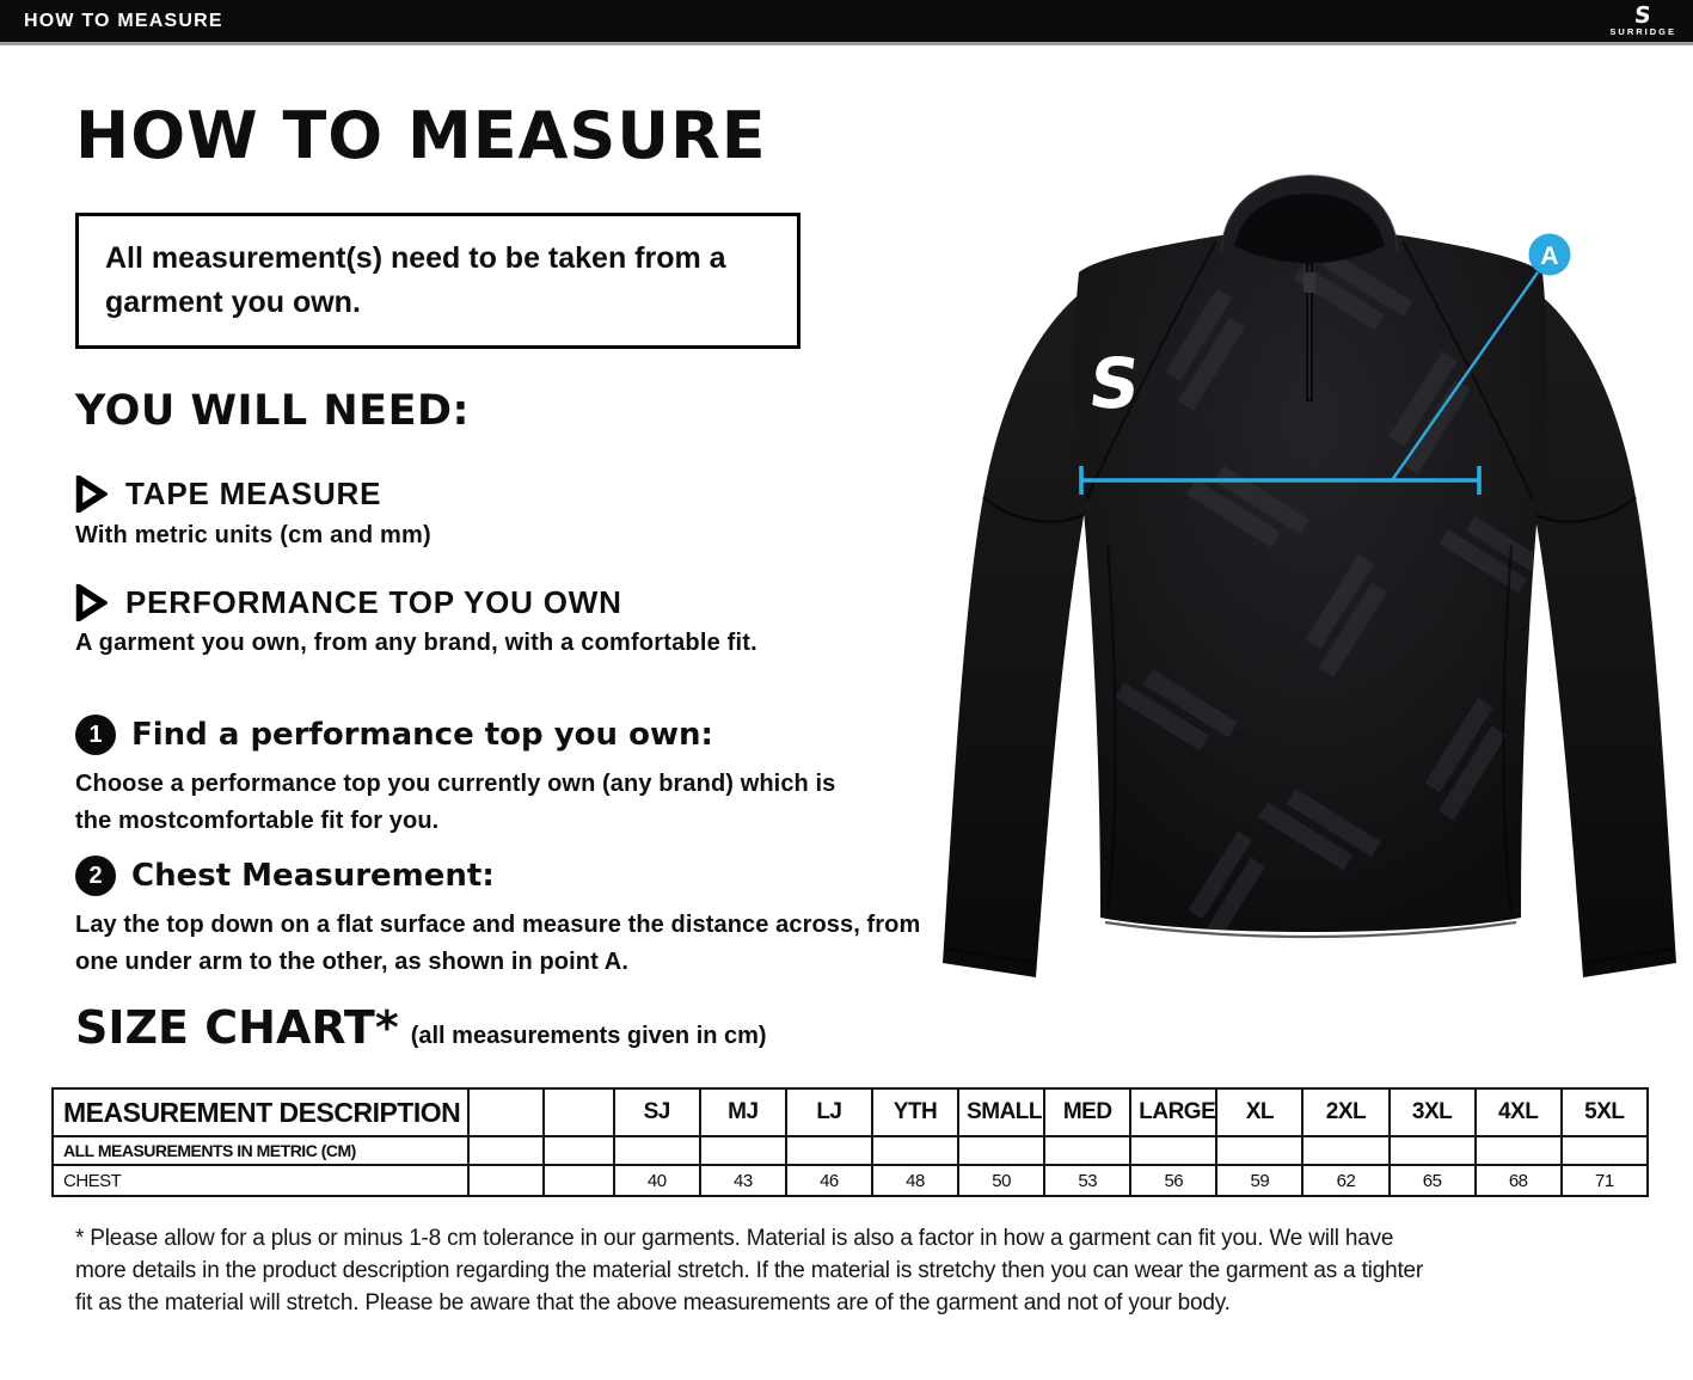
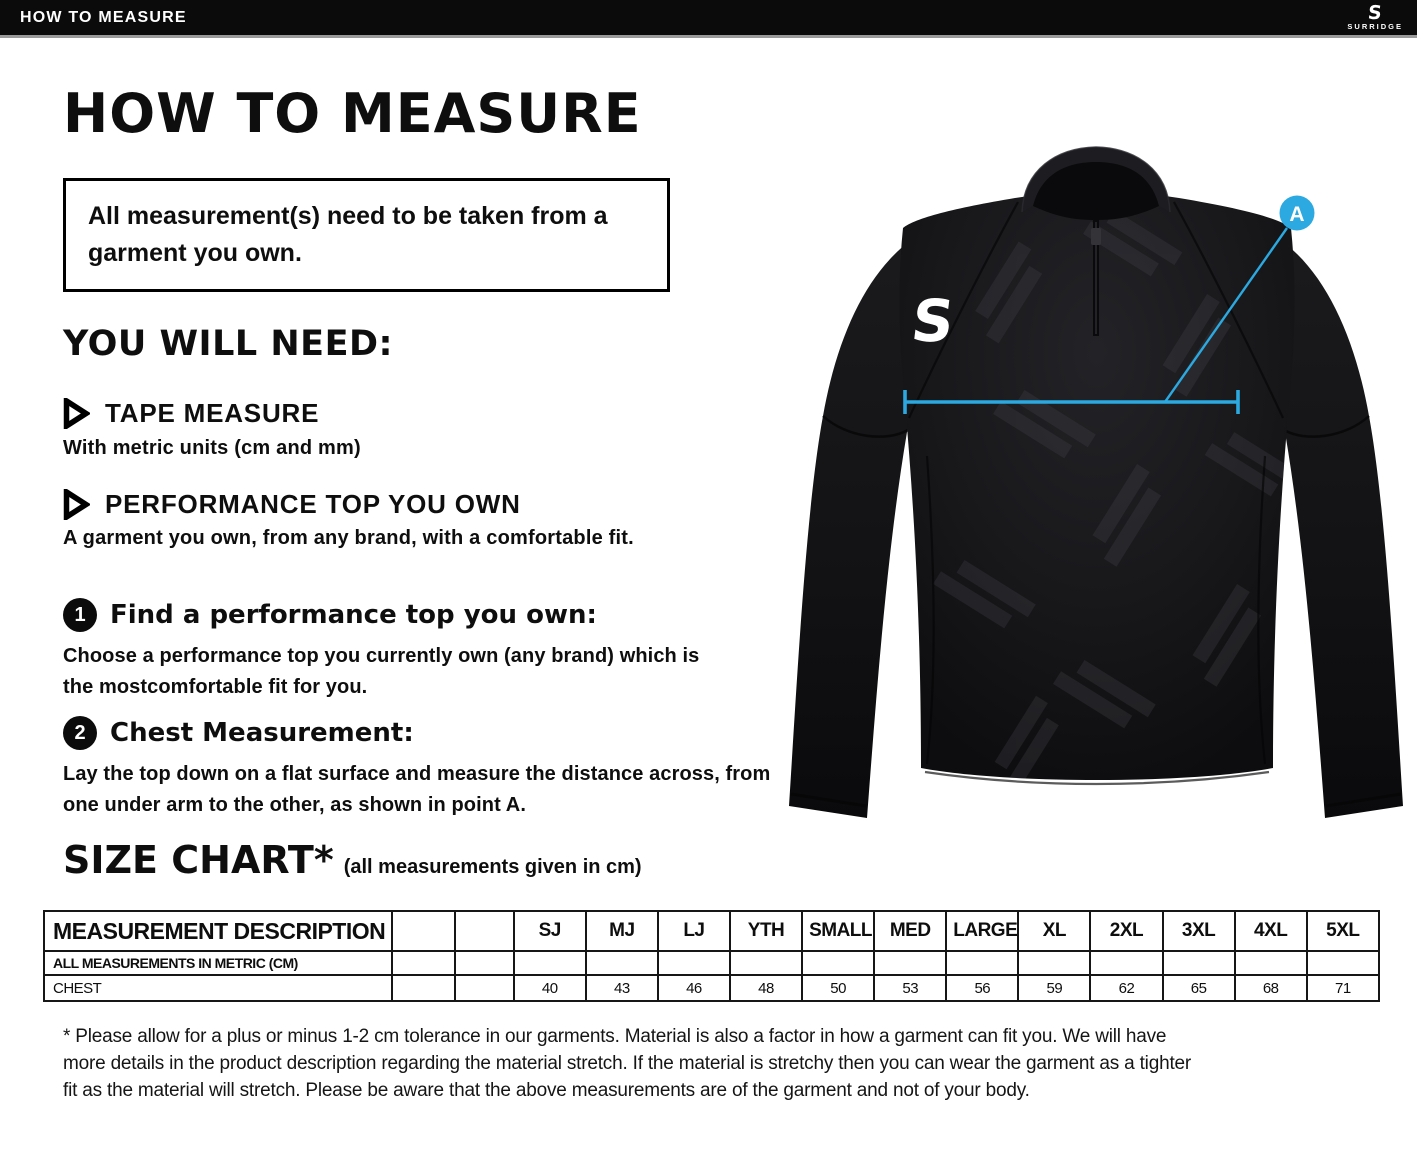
  HOW TO MEASURE
  SURRIDGE
  HOW TO MEASURE
  All measurement(s) need to be taken from a garment you own.
  YOU WILL NEED:
  TAPE MEASURE
  With metric units (cm and mm)
  PERFORMANCE TOP YOU OWN
  A garment you own, from any brand, with a comfortable fit.
  1
  Find a performance top you own:
  Choose a performance top you currently own (any brand) which is the mostcomfortable fit for you.
  2
  Chest Measurement:
  Lay the top down on a flat surface and measure the distance across, from one under arm to the other, as shown in point A.
  SIZE CHART*
  (all measurements given in cm)
  MEASUREMENT DESCRIPTION			SJ	MJ	LJ	YTH	SMALL	MED	LARGE	XL	2XL	3XL	4XL	5XL
  ALL MEASUREMENTS IN METRIC (CM)
  CHEST			40	43	46	48	50	53	56	59	62	65	68	71
- * Please allow for a plus or minus 1-8 cm tolerance in our garments. Material is also a factor in how a garment can fit you. We will have more details in the product description regarding the material stretch. If the material is stretchy then you can wear the garment as a tighter fit as the material will stretch. Please be aware that the above measurements are of the garment and not of your body.
+ * Please allow for a plus or minus 1-2 cm tolerance in our garments. Material is also a factor in how a garment can fit you. We will have more details in the product description regarding the material stretch. If the material is stretchy then you can wear the garment as a tighter fit as the material will stretch. Please be aware that the above measurements are of the garment and not of your body.
  A
